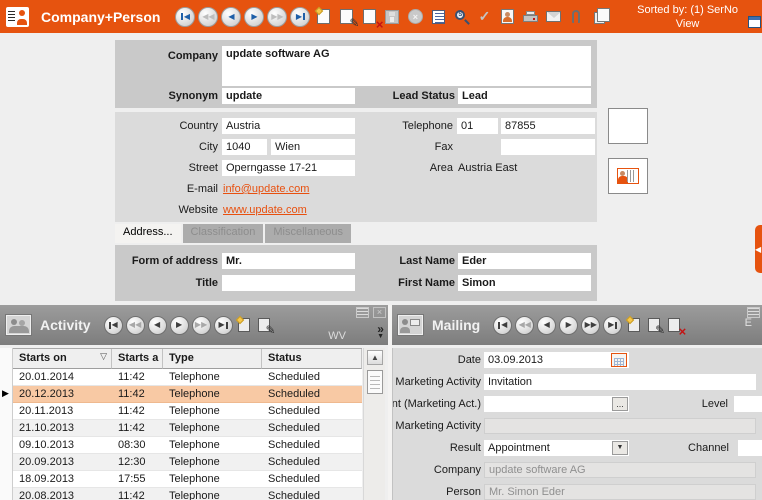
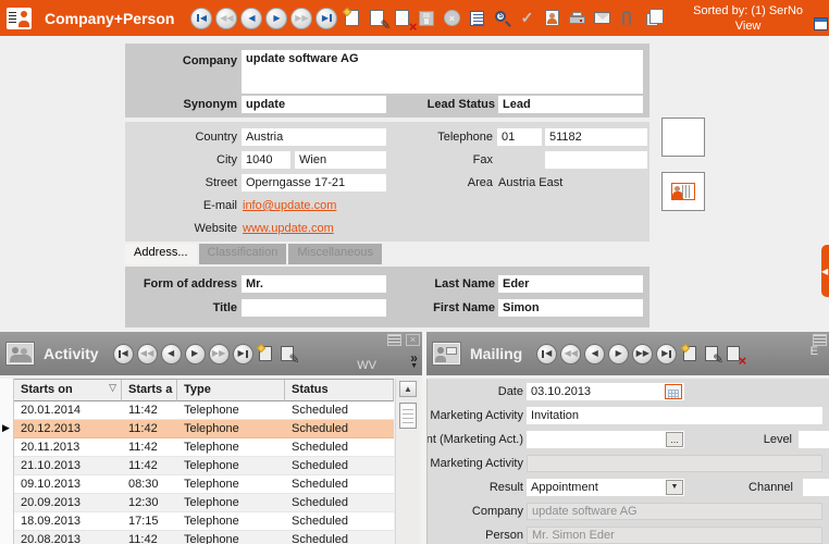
  Company+Person
  ◀
  ◀◀
  ◀
  ▶
  ▶▶
  ▶
  ✎
  ×
  ×
  ✓
  Sorted by: (1) SerNo
  View
  Company
  update software AG
  Synonym
  update
  Lead Status
  Lead
  Country
  Austria
  City
  1040
  Wien
  Street
  Operngasse 17-21
  E-mail
  info@update.com
  Website
  www.update.com
  Telephone
  01
- 87855
+ 51182
  Fax
  Area
  Austria East
  Address...
  Classification
  Miscellaneous
  Form of address
  Mr.
  Last Name
  Eder
  Title
  First Name
  Simon
  ◀
  Activity
  ◀
  ◀◀
  ◀
  ▶
  ▶▶
  ▶
  ✎
  ×
  WV
  »
  ▶
  Starts on
  ▽
  Starts a
  Type
  Status
  20.01.2014
  11:42
  Telephone
  Scheduled
  20.12.2013
  11:42
  Telephone
  Scheduled
  20.11.2013
  11:42
  Telephone
  Scheduled
  21.10.2013
  11:42
  Telephone
  Scheduled
  09.10.2013
  08:30
  Telephone
  Scheduled
  20.09.2013
  12:30
  Telephone
  Scheduled
  18.09.2013
- 17:55
+ 17:15
  Telephone
  Scheduled
  20.08.2013
  11:42
  Telephone
  Scheduled
  ▲
  Mailing
  ◀
  ◀◀
  ◀
  ▶
  ▶▶
  ▶
  ✎
  ×
  E
  Date
- 03.09.2013
+ 03.10.2013
  Marketing Activity
  Invitation
  nt (Marketing Act.)
  ...
  Level
  Marketing Activity
  Result
  Appointment
  Channel
  Company
  update software AG
  Person
  Mr. Simon Eder
